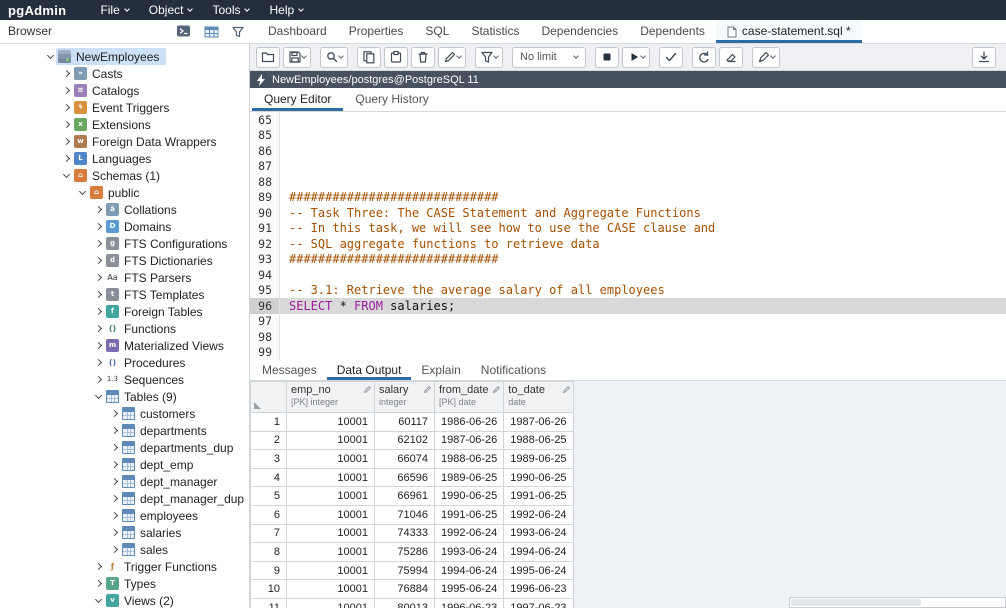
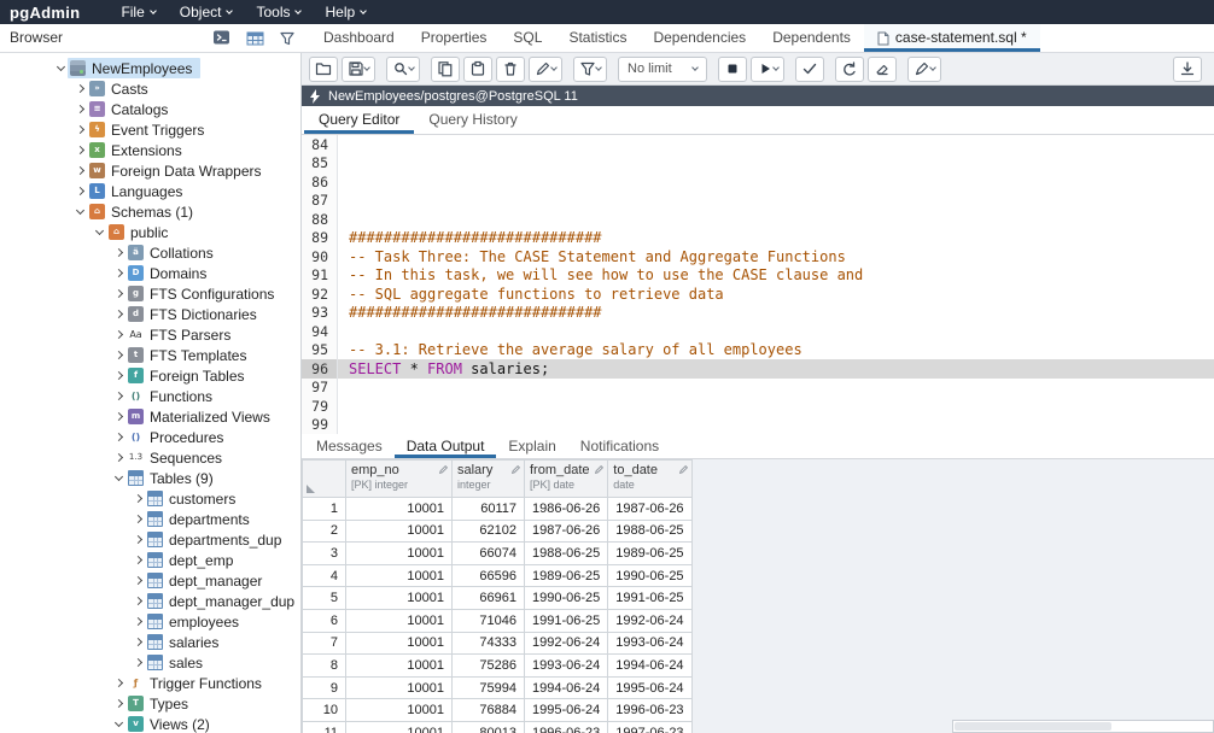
  pgAdmin
  File
  Object
  Tools
  Help
  Browser
  Dashboard
  Properties
  SQL
  Statistics
  Dependencies
  Dependents
  case-statement.sql *
  NewEmployees
  »
  Casts
  ≡
  Catalogs
  ϟ
  Event Triggers
  x
  Extensions
  w
  Foreign Data Wrappers
  L
  Languages
  ⌂
  Schemas (1)
  ⌂
  public
  ä
  Collations
  D
  Domains
  g
  FTS Configurations
  d
  FTS Dictionaries
  Aa
  FTS Parsers
  t
  FTS Templates
  f
  Foreign Tables
  ()
  Functions
  m
  Materialized Views
  ()
  Procedures
  1.3
  Sequences
  Tables (9)
  customers
  departments
  departments_dup
  dept_emp
  dept_manager
  dept_manager_dup
  employees
  salaries
  sales
  ƒ
  Trigger Functions
  T
  Types
  v
  Views (2)
  No limit
  NewEmployees/postgres@PostgreSQL 11
  Query Editor
  Query History
- 65
+ 84
  85
  86
  87
  88
  89
  #############################
  90
  -- Task Three: The CASE Statement and Aggregate Functions
  91
  -- In this task, we will see how to use the CASE clause and
  92
  -- SQL aggregate functions to retrieve data
  93
  #############################
  94
  95
  -- 3.1: Retrieve the average salary of all employees
  96
  SELECT * FROM salaries;
  97
- 98
+ 79
  99
  Messages
  Data Output
  Explain
  Notifications
  	emp_no[PK] integer	salaryinteger	from_date[PK] date	to_datedate
  1	10001	60117	1986-06-26	1987-06-26
  2	10001	62102	1987-06-26	1988-06-25
  3	10001	66074	1988-06-25	1989-06-25
  4	10001	66596	1989-06-25	1990-06-25
  5	10001	66961	1990-06-25	1991-06-25
  6	10001	71046	1991-06-25	1992-06-24
  7	10001	74333	1992-06-24	1993-06-24
  8	10001	75286	1993-06-24	1994-06-24
  9	10001	75994	1994-06-24	1995-06-24
  10	10001	76884	1995-06-24	1996-06-23
